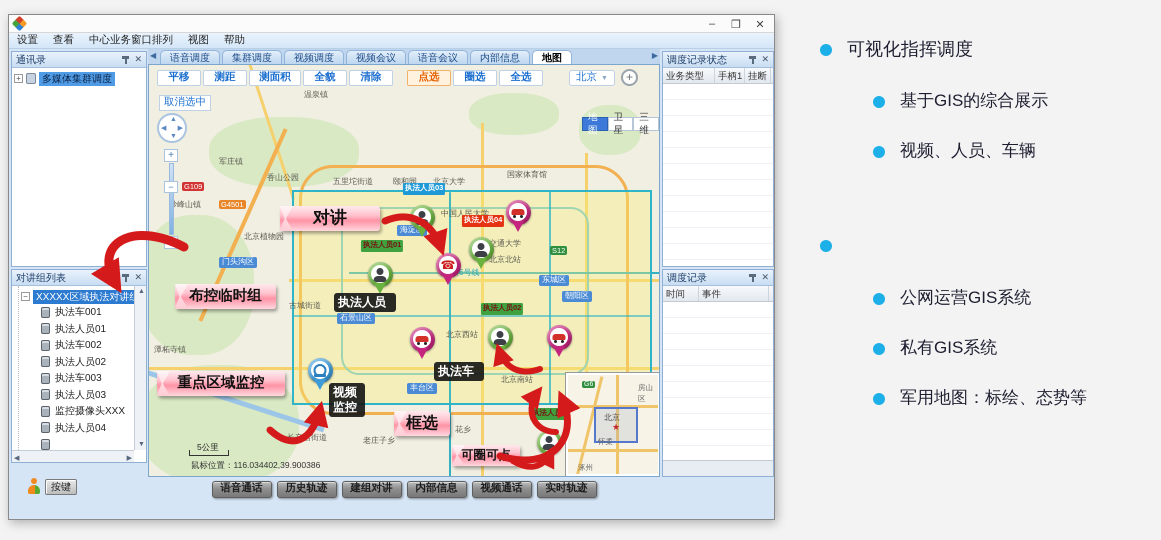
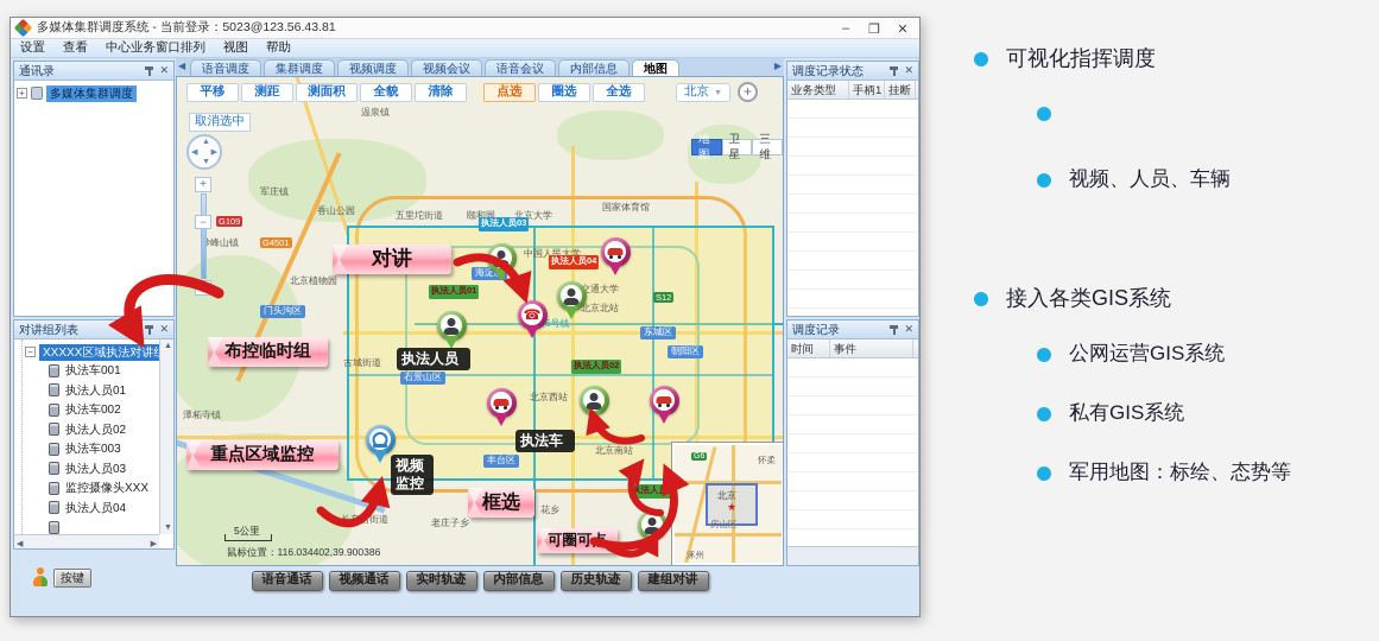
+ 多媒体集群调度系统 - 当前登录：5023@123.56.43.81
  –
  ❐
  ✕
  设置
  查看
  中心业务窗口排列
  视图
  帮助
  通讯录
  ✕
  +
  多媒体集群调度
  对讲组列表
  ✕
  −
  XXXXX区域执法对讲
  执法车001
  执法人员01
  执法车002
  执法人员02
  执法车003
  执法人员03
  监控摄像头XXX
  执法人员04
  按键
  ◀
  语音调度
  集群调度
  视频调度
  视频会议
  语音会议
  内部信息
  地图
  ▶
  温泉镇
  军庄镇
  香山公园
  五里坨街道
  颐和园
  北京大学
  国家体育馆
  中国人民大学
  交通大学
  北京北站
  峰山镇
  北京植物园
  潭柘寺镇
  古城街道
  老庄子乡
  花乡
  北京西站
  北京南站
  东城区
  朝阳区
  石景山区
  门头沟区
  丰台区
  G109
  G4501
  S12
  执法人员03
  执法人员04
  执法人员01
  执法人员02
  执法人员
  执法车
  视频监控
  对讲
  布控临时组
  重点区域监控
  框选
  可圈可
  平移
  测距
  测面积
  全貌
  清除
  点选
  圈选
  全选
  北京
  +
  取消选中
  地图
  卫星
  三维
  +
  −
  5公里
  鼠标位置：116.034402,39.900386
  北京
  ★
- 怀柔
+ 房山区
  涿州
- 房山区
+ 怀柔
  调度记录状态
  ✕
  业务类型
  手柄1
  挂断
  调度记录
  ✕
  时间
  事件
  语音通话
- 历史轨迹
+ 视频通话
- 建组对讲
+ 实时轨迹
  内部信息
- 视频通话
+ 历史轨迹
- 实时轨迹
+ 建组对讲
  可视化指挥调度
- 基于GIS的综合展示
  视频、人员、车辆
+ 接入各类GIS系统
  公网运营GIS系统
  私有GIS系统
  军用地图：标绘、态势等
